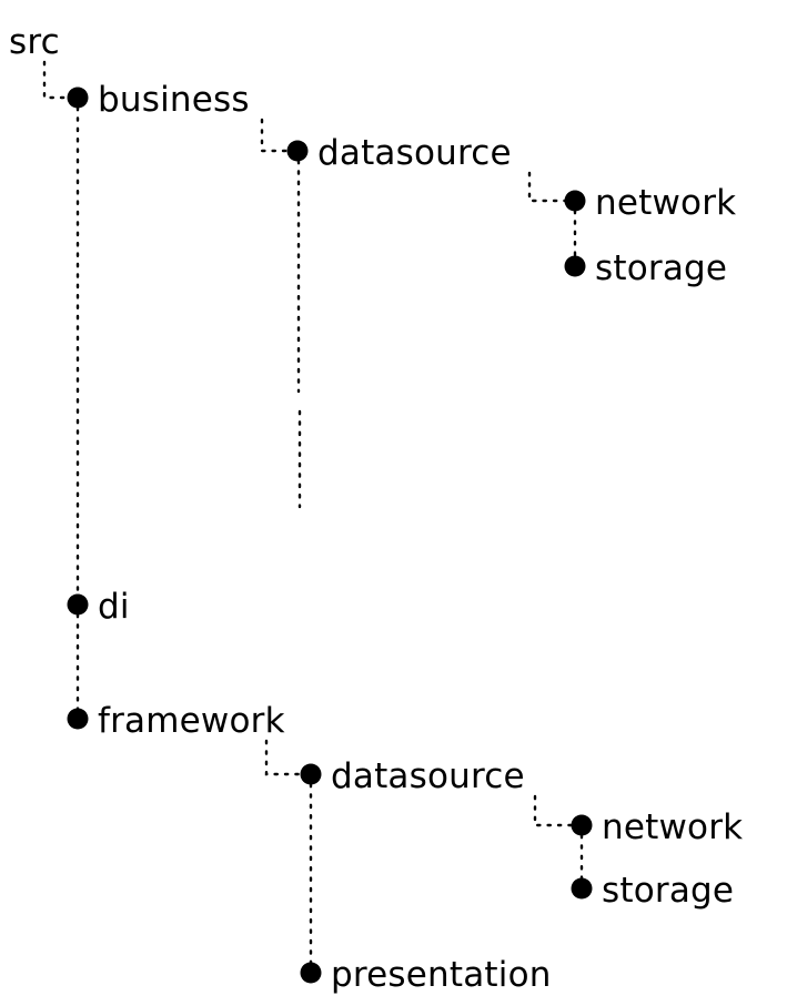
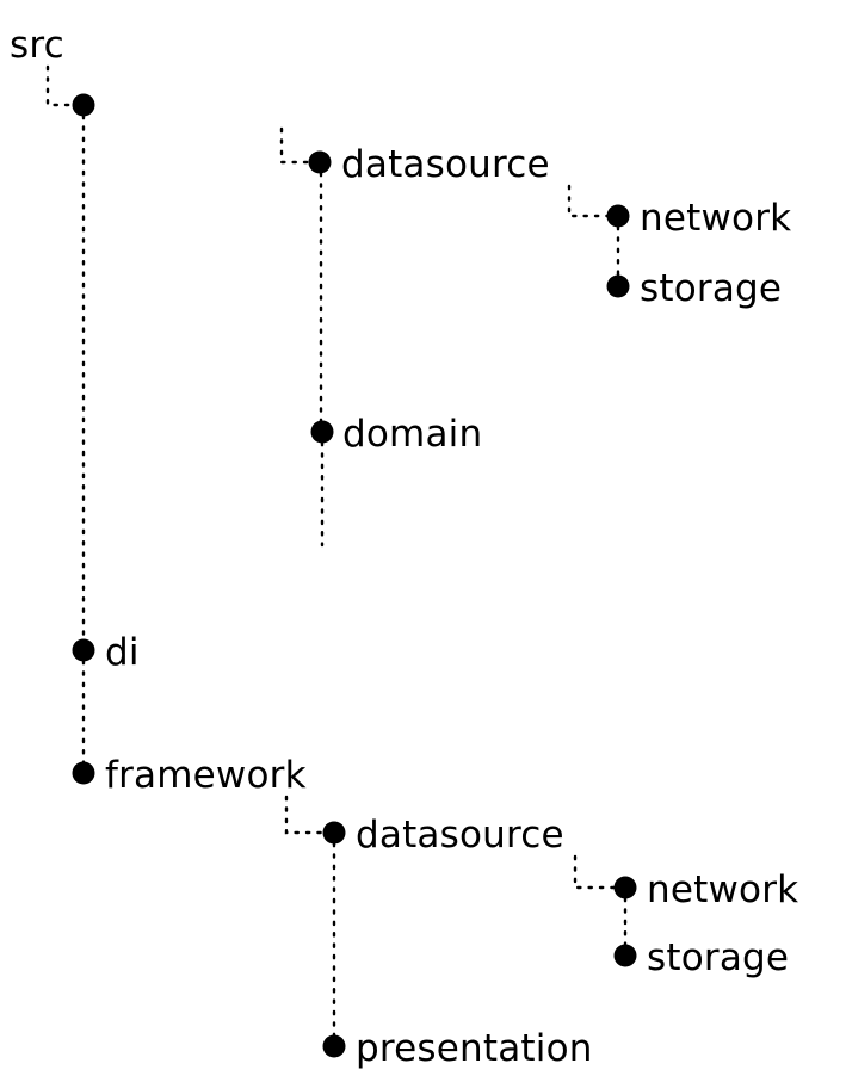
  src
- business
  datasource
  network
  storage
+ domain
  di
  framework
  datasource
  network
  storage
  presentation
